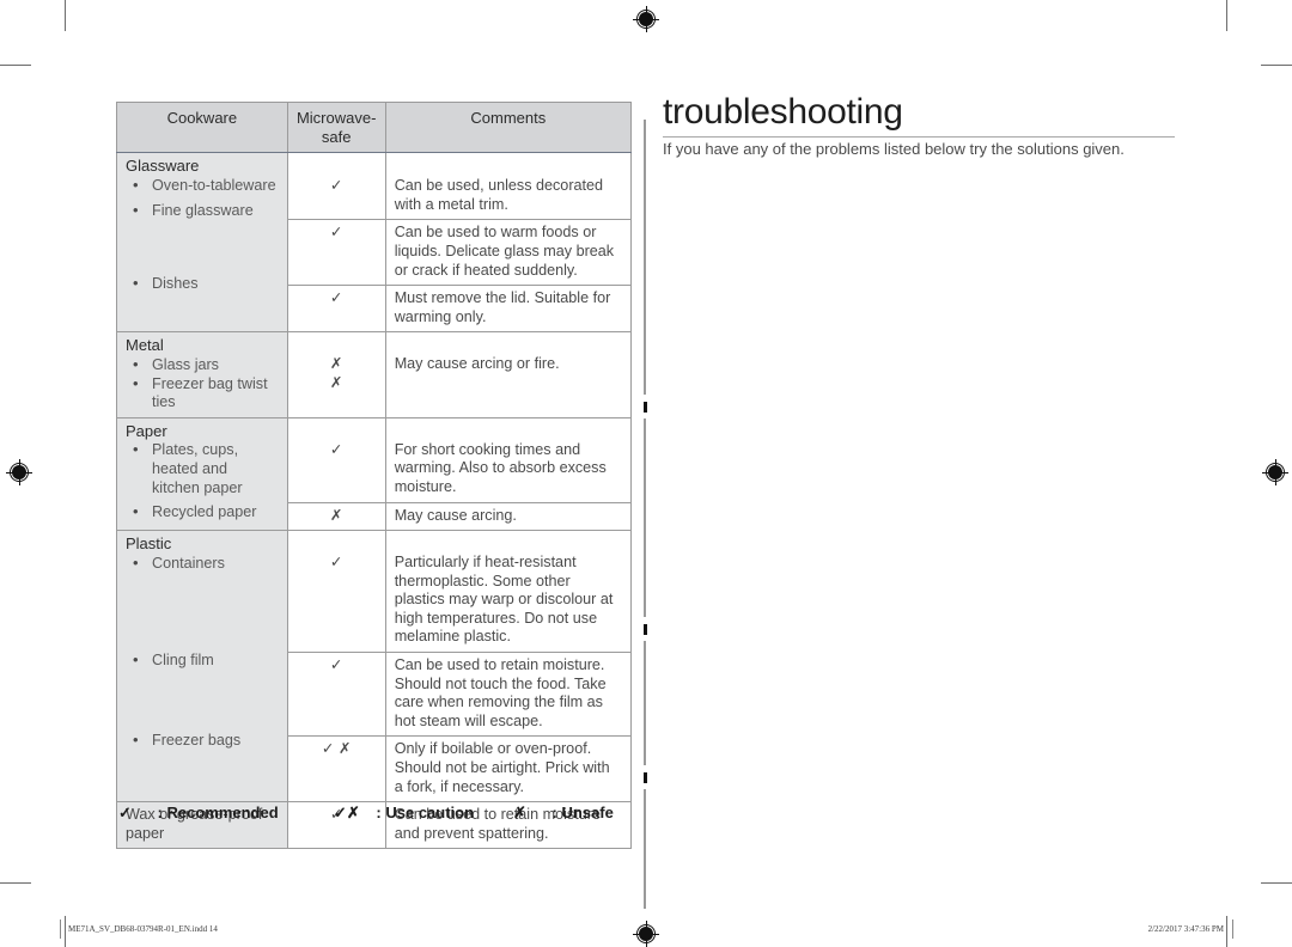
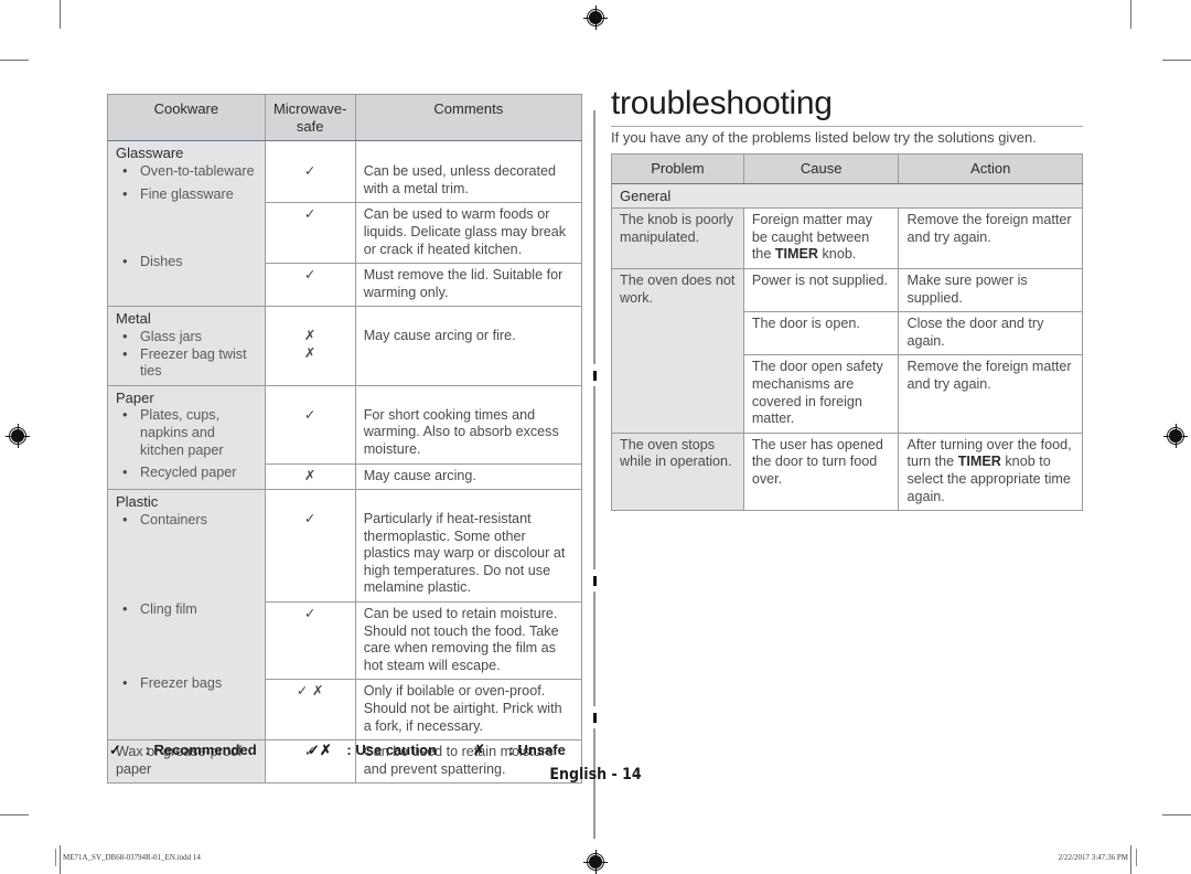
  Cookware	Microwave-safe	Comments
  Glassware Oven-to-tableware Fine glassware Dishes	✓	Can be used, unless decorated with a metal trim.
- ✓	Can be used to warm foods or liquids. Delicate glass may break or crack if heated suddenly.
+ ✓	Can be used to warm foods or liquids. Delicate glass may break or crack if heated kitchen.
  ✓	Must remove the lid. Suitable for warming only.
  Metal Glass jars Freezer bag twist ties	✗ ✗	May cause arcing or fire.
- Paper Plates, cups, heated and kitchen paper Recycled paper	✓	For short cooking times and warming. Also to absorb excess moisture.
+ Paper Plates, cups, napkins and kitchen paper Recycled paper	✓	For short cooking times and warming. Also to absorb excess moisture.
  ✗	May cause arcing.
  Plastic Containers Cling film Freezer bags	✓	Particularly if heat-resistant thermoplastic. Some other plastics may warp or discolour at high temperatures. Do not use melamine plastic.
  ✓	Can be used to retain moisture. Should not touch the food. Take care when removing the film as hot steam will escape.
  ✓ ✗	Only if boilable or oven-proof. Should not be airtight. Prick with a fork, if necessary.
  Wax or grease-proof paper	✓	Can be used to retain moisture and prevent spattering.
  ✓ : Recommended
  ✓✗ : Use caution
  ✗ : Unsafe
  troubleshooting
  If you have any of the problems listed below try the solutions given.
+ Problem	Cause	Action
+ General
+ The knob is poorly manipulated.	Foreign matter may be caught between the TIMER knob.	Remove the foreign matter and try again.
+ The oven does not work.	Power is not supplied.	Make sure power is supplied.
+ The door is open.	Close the door and try again.
+ The door open safety mechanisms are covered in foreign matter.	Remove the foreign matter and try again.
+ The oven stops while in operation.	The user has opened the door to turn food over.	After turning over the food, turn the TIMER knob to select the appropriate time again.
+ English - 14
  ME71A_SV_DB68-03794R-01_EN.indd 14
  2/22/2017 3:47:36 PM
